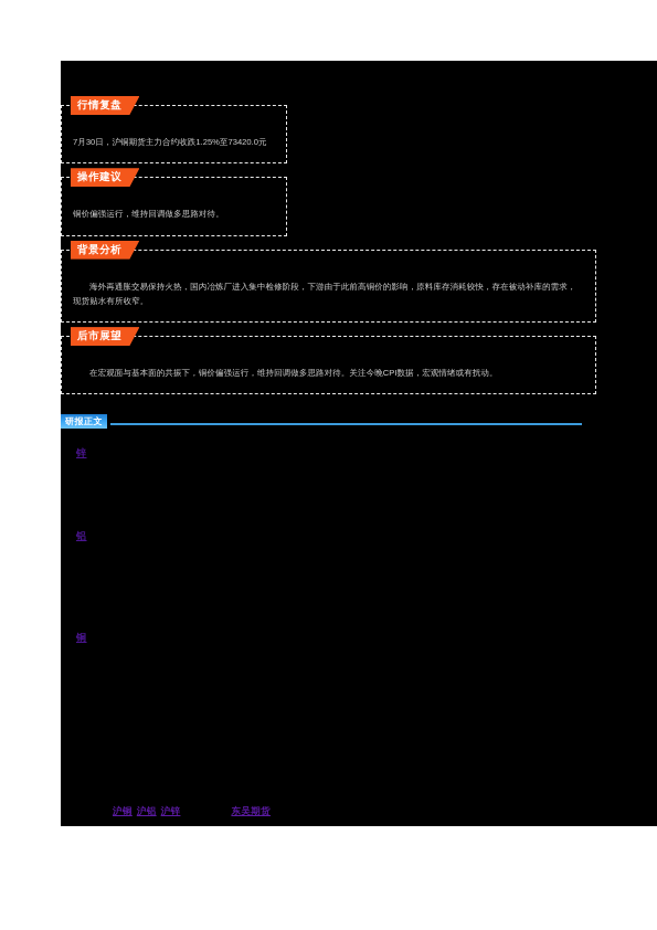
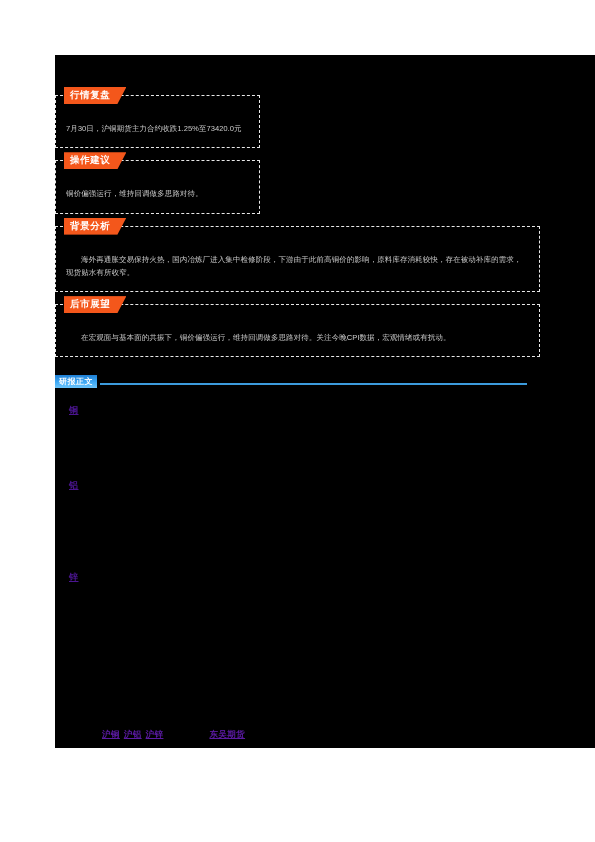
  行情复盘
  7月30日，沪铜期货主力合约收跌1.25%至73420.0元
  操作建议
  铜价偏强运行，维持回调做多思路对待。
  背景分析
  海外再通胀交易保持火热，国内冶炼厂进入集中检修阶段，下游由于此前高铜价的影响，原料库存消耗较快，存在被动补库的需求，现货贴水有所收窄。
  后市展望
  在宏观面与基本面的共振下，铜价偏强运行，维持回调做多思路对待。关注今晚CPI数据，宏观情绪或有扰动。
  研报正文
- 锌
+ 铜
  铝
- 铜
+ 锌
  沪铜
  沪铝
  沪锌
  东吴期货
